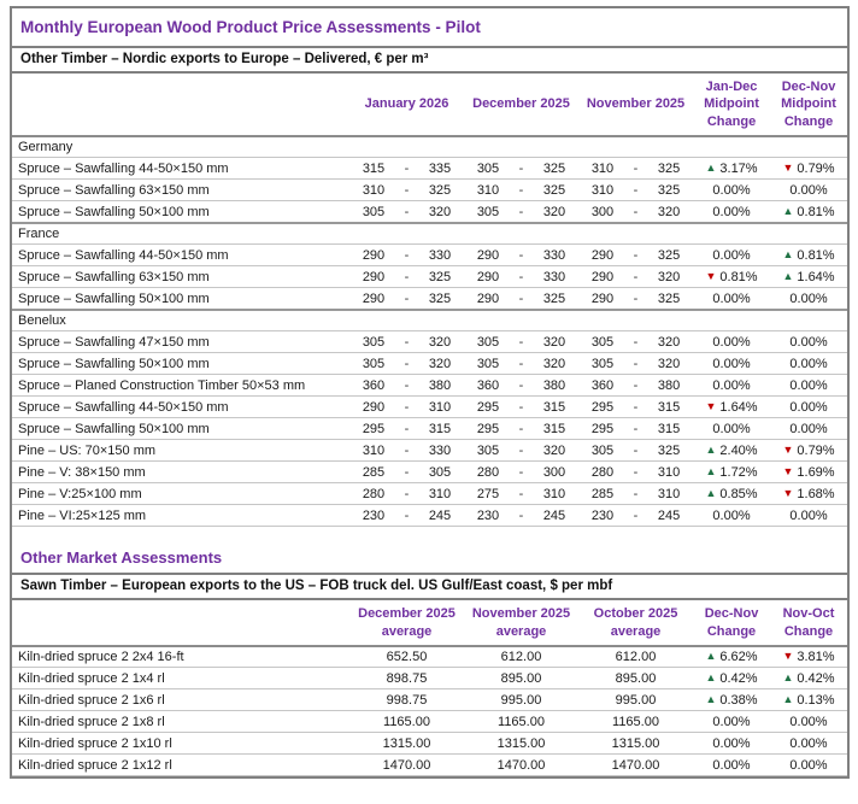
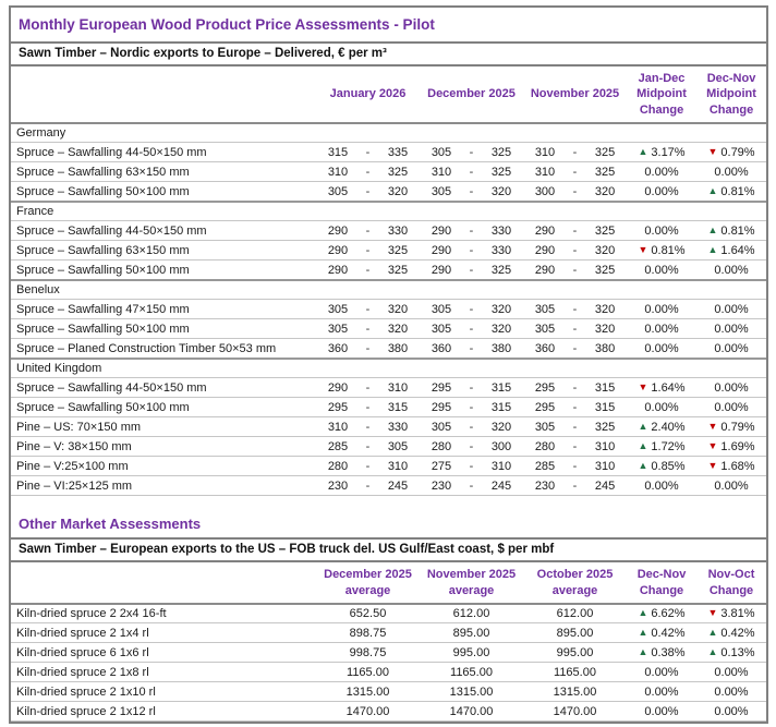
  Monthly European Wood Product Price Assessments - Pilot
- Other Timber – Nordic exports to Europe – Delivered, € per m³
+ Sawn Timber – Nordic exports to Europe – Delivered, € per m³
  	January 2026	December 2025	November 2025	Jan-Dec Midpoint Change	Dec-Nov Midpoint Change
  Germany
  Spruce – Sawfalling 44-50×150 mm	315	-	335	305	-	325	310	-	325	▲ 3.17%	▼ 0.79%
  Spruce – Sawfalling 63×150 mm	310	-	325	310	-	325	310	-	325	0.00%	0.00%
  Spruce – Sawfalling 50×100 mm	305	-	320	305	-	320	300	-	320	0.00%	▲ 0.81%
  France
  Spruce – Sawfalling 44-50×150 mm	290	-	330	290	-	330	290	-	325	0.00%	▲ 0.81%
  Spruce – Sawfalling 63×150 mm	290	-	325	290	-	330	290	-	320	▼ 0.81%	▲ 1.64%
  Spruce – Sawfalling 50×100 mm	290	-	325	290	-	325	290	-	325	0.00%	0.00%
  Benelux
  Spruce – Sawfalling 47×150 mm	305	-	320	305	-	320	305	-	320	0.00%	0.00%
  Spruce – Sawfalling 50×100 mm	305	-	320	305	-	320	305	-	320	0.00%	0.00%
  Spruce – Planed Construction Timber 50×53 mm	360	-	380	360	-	380	360	-	380	0.00%	0.00%
+ United Kingdom
  Spruce – Sawfalling 44-50×150 mm	290	-	310	295	-	315	295	-	315	▼ 1.64%	0.00%
  Spruce – Sawfalling 50×100 mm	295	-	315	295	-	315	295	-	315	0.00%	0.00%
  Pine – US: 70×150 mm	310	-	330	305	-	320	305	-	325	▲ 2.40%	▼ 0.79%
  Pine – V: 38×150 mm	285	-	305	280	-	300	280	-	310	▲ 1.72%	▼ 1.69%
  Pine – V:25×100 mm	280	-	310	275	-	310	285	-	310	▲ 0.85%	▼ 1.68%
  Pine – VI:25×125 mm	230	-	245	230	-	245	230	-	245	0.00%	0.00%
  Other Market Assessments
  Sawn Timber – European exports to the US – FOB truck del. US Gulf/East coast, $ per mbf
  	December 2025 average	November 2025 average	October 2025 average	Dec-Nov Change	Nov-Oct Change
  Kiln-dried spruce 2 2x4 16-ft	652.50	612.00	612.00	▲ 6.62%	▼ 3.81%
  Kiln-dried spruce 2 1x4 rl	898.75	895.00	895.00	▲ 0.42%	▲ 0.42%
- Kiln-dried spruce 2 1x6 rl	998.75	995.00	995.00	▲ 0.38%	▲ 0.13%
+ Kiln-dried spruce 6 1x6 rl	998.75	995.00	995.00	▲ 0.38%	▲ 0.13%
  Kiln-dried spruce 2 1x8 rl	1165.00	1165.00	1165.00	0.00%	0.00%
  Kiln-dried spruce 2 1x10 rl	1315.00	1315.00	1315.00	0.00%	0.00%
  Kiln-dried spruce 2 1x12 rl	1470.00	1470.00	1470.00	0.00%	0.00%
